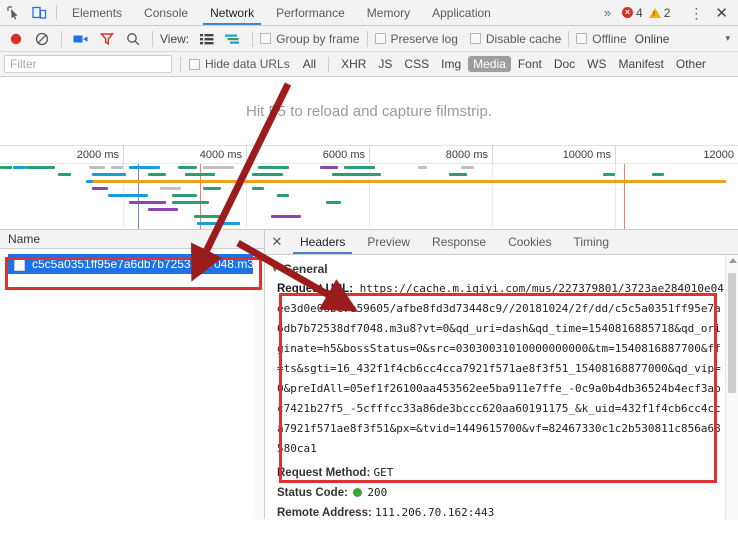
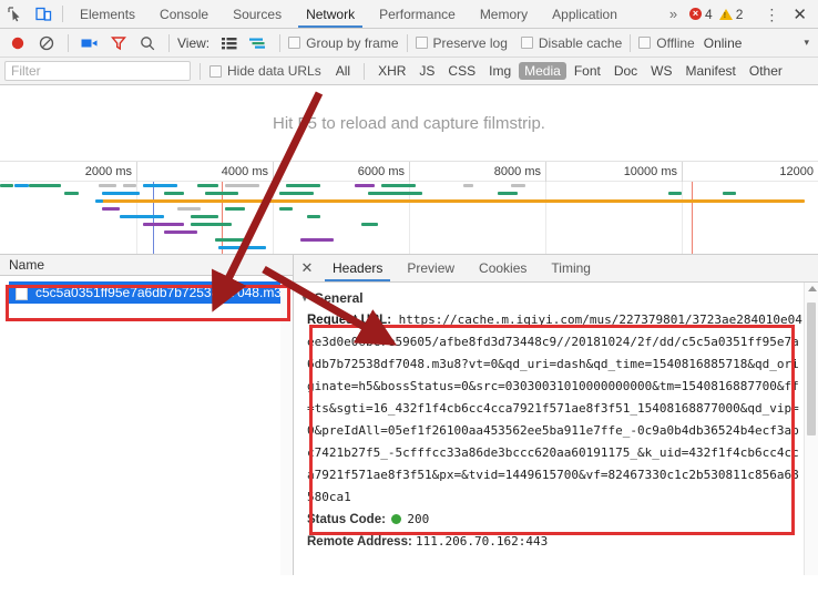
  Elements
  Console
+ Sources
  Network
  Performance
  Memory
  Application
  »
  ×
  4
  2
  ⋮
  ✕
  View:
  Group by frame
  Preserve log
  Disable cache
  Offline
  Online
  ▾
  Filter
  Hide data URLs
  All
  XHR
  JS
  CSS
  Img
  Media
  Font
  Doc
  WS
  Manifest
  Other
  Hit5 to reload and capture filmstrip.
  2000 ms
  4000 ms
  6000 ms
  8000 ms
  10000 ms
  12000
  Name
  c5c5a0351ff95e7a6db7b72538f7048.m3
  ✕
  Headers
  Preview
- Response
  Cookies
  Timing
  ▼
  eneral
  Reque URL: https://cache.m.iqiyi.com/mus/227379801/3723ae284010e04ee3d0e06bc7e59605/afbe8fd3d73448c9//20181024/2f/dd/c5c5a0351ff95e7a6db7b72538df7048.m3u8?vt=0&qd_uri=dash&qd_time=1540816885718&qd_originate=h5&bossStatus=0&src=03030031010000000000&tm=1540816887700&ff=ts&sgti=16_432f1f4cb6cc4cca7921f571ae8f3f51_15408168877000&qd_vip=0&preIdAll=05ef1f26100aa453562ee5ba911e7ffe_-0c9a0b4db36524b4ecf3abc7421b27f5_-5cfffcc33a86de3bccc620aa60191175_&k_uid=432f1f4cb6cc4cca7921f571ae8f3f51&px=&tvid=1449615700&vf=82467330c1c2b530811c856a68580ca1
- Request Method: GET
  Status Code: 200
  Remote Address: 111.206.70.162:443
